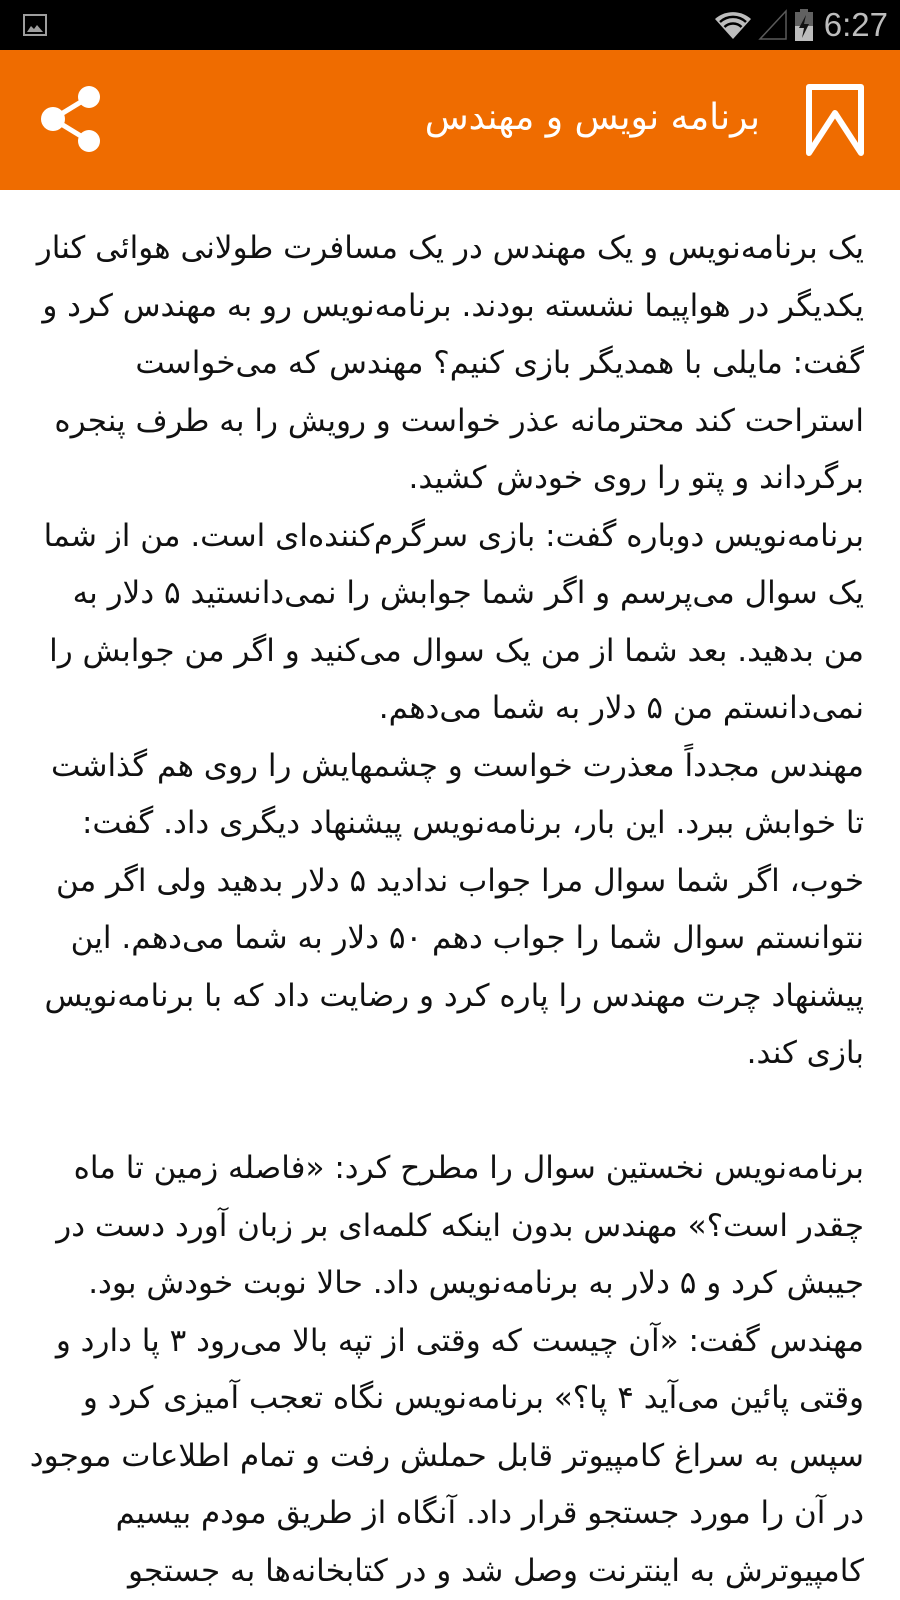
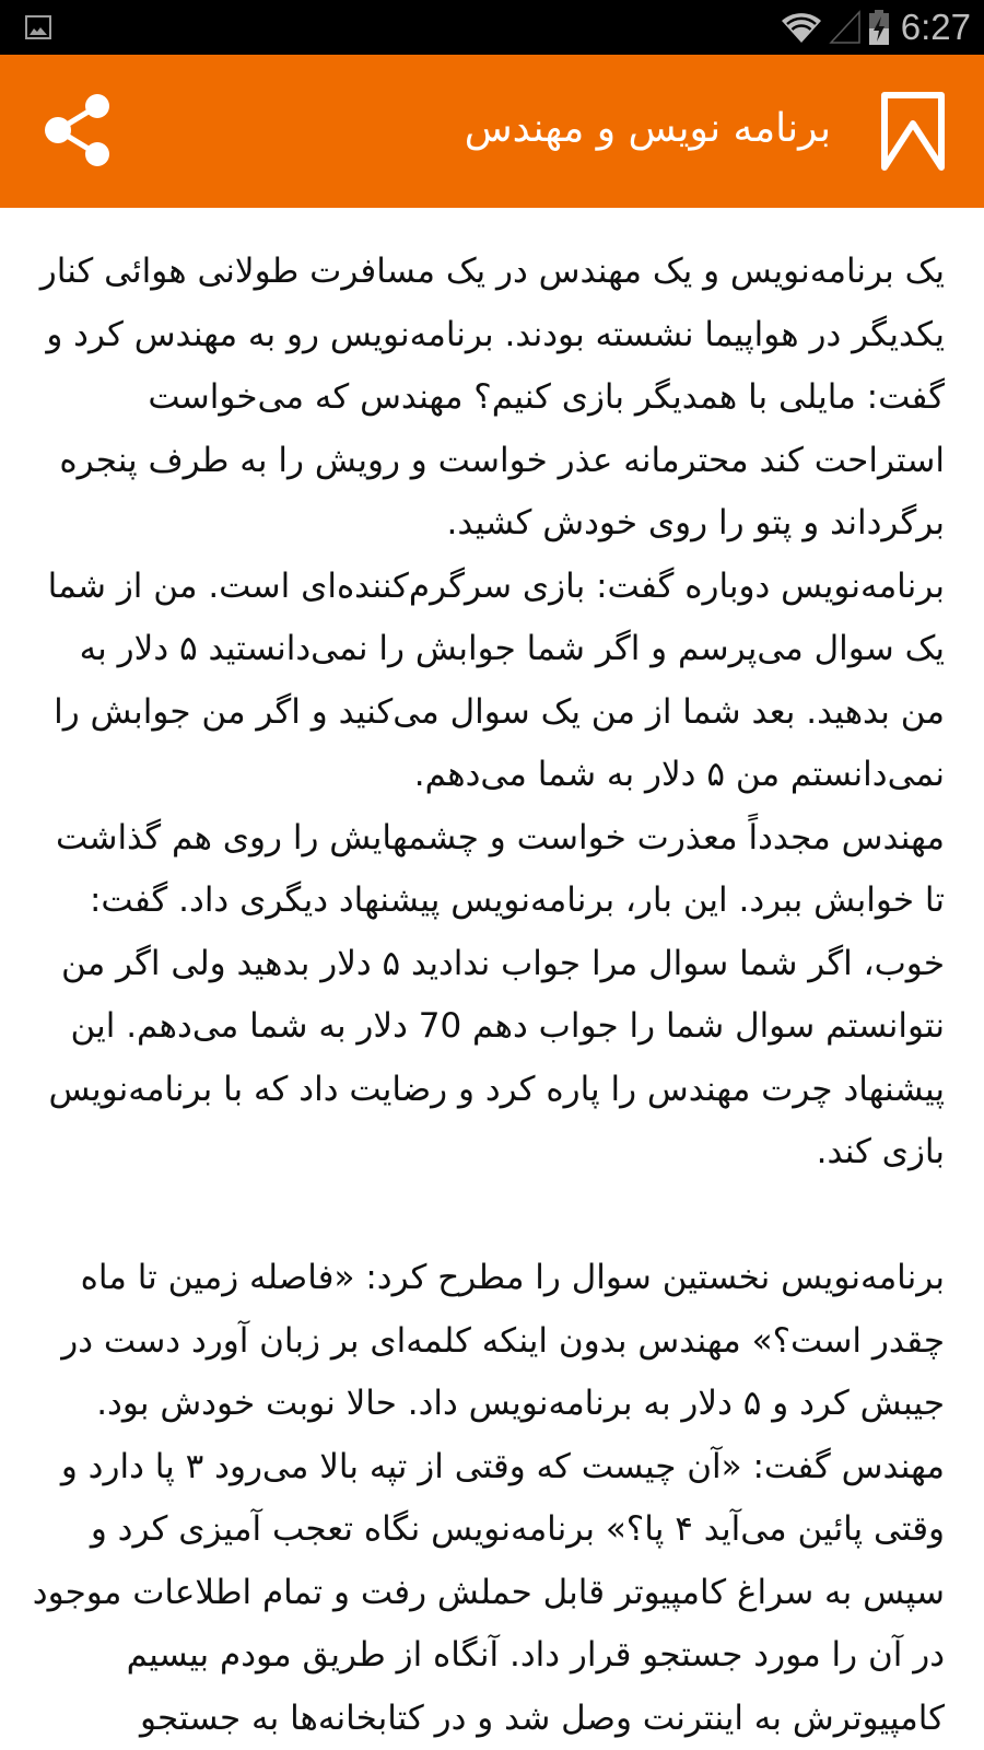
  6:27
  برنامه نویس و مهندس
  یک برنامه‌نویس و یک مهندس در یک مسافرت طولانی هوائی کنار یکدیگر در هواپیما نشسته بودند. برنامه‌نویس رو به مهندس کرد و گفت: مایلی با همدیگر بازی کنیم؟ مهندس که می‌خواست استراحت کند محترمانه عذر خواست و رویش را به طرف پنجره برگرداند و پتو را روی خودش کشید.
  برنامه‌نویس دوباره گفت: بازی سرگرم‌کننده‌ای است. من از شما یک سوال می‌پرسم و اگر شما جوابش را نمی‌دانستید ۵ دلار به من بدهید. بعد شما از من یک سوال می‌کنید و اگر من جوابش را نمی‌دانستم من ۵ دلار به شما می‌دهم.
- مهندس مجدداً معذرت خواست و چشمهایش را روی هم گذاشت تا خوابش ببرد. این بار، برنامه‌نویس پیشنهاد دیگری داد. گفت: خوب، اگر شما سوال مرا جواب ندادید ۵ دلار بدهید ولی اگر من نتوانستم سوال شما را جواب دهم ۵۰ دلار به شما می‌دهم. این پیشنهاد چرت مهندس را پاره کرد و رضایت داد که با برنامه‌نویس بازی کند.
+ مهندس مجدداً معذرت خواست و چشمهایش را روی هم گذاشت تا خوابش ببرد. این بار، برنامه‌نویس پیشنهاد دیگری داد. گفت: خوب، اگر شما سوال مرا جواب ندادید ۵ دلار بدهید ولی اگر من نتوانستم سوال شما را جواب دهم 70 دلار به شما می‌دهم. این پیشنهاد چرت مهندس را پاره کرد و رضایت داد که با برنامه‌نویس بازی کند.
  برنامه‌نویس نخستین سوال را مطرح کرد: «فاصله زمین تا ماه چقدر است؟» مهندس بدون اینکه کلمه‌ای بر زبان آورد دست در جیبش کرد و ۵ دلار به برنامه‌نویس داد. حالا نوبت خودش بود. مهندس گفت: «آن چیست که وقتی از تپه بالا می‌رود ۳ پا دارد و وقتی پائین می‌آید ۴ پا؟» برنامهنویس نگاه تعجب آمیزی کرد و سپس به سراغ کامپیوتر قابل حملش رفت و تمام اطلاعات موجود در آن را مورد جستجو قرار داد. آنگاه از طریق مودم بیسیم کامپیوترش به اینترنت وصل شد و در کتابخانه‌ها به جستجو
